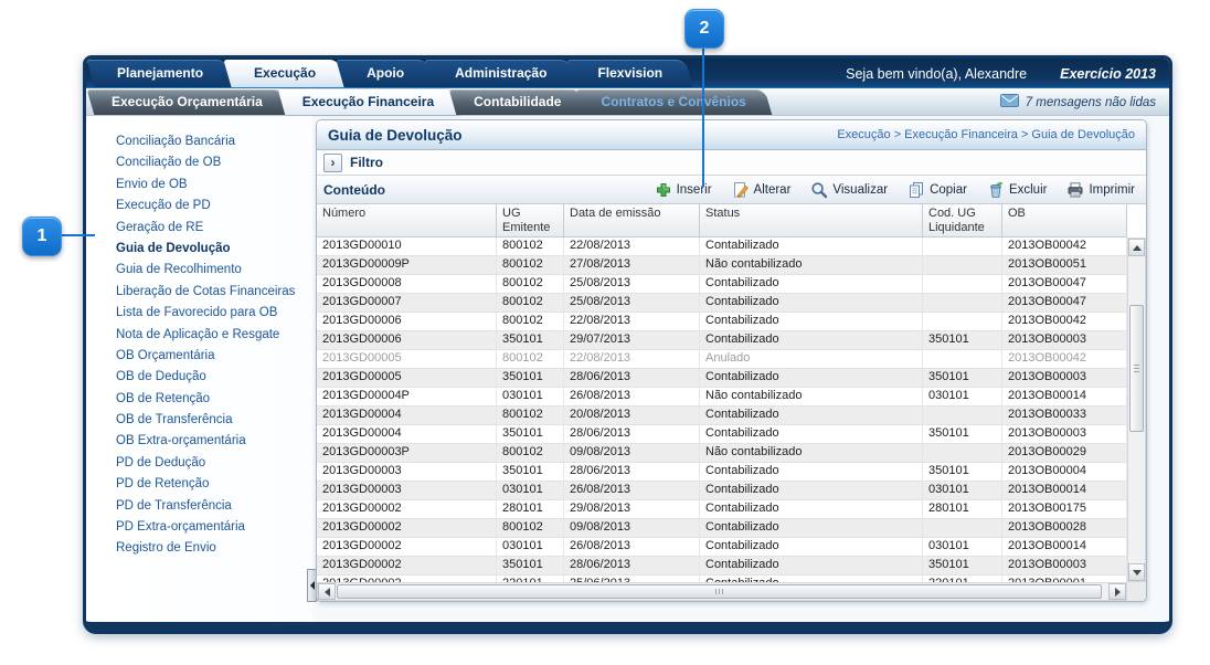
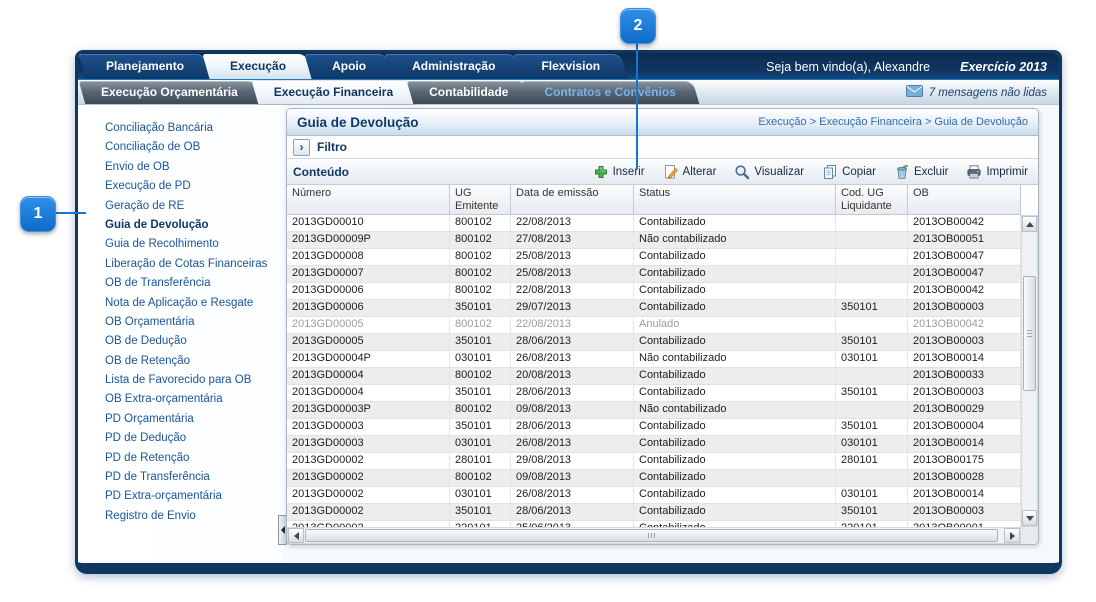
  Planejamento
  Execução
  Apoio
  Administração
  Flexvision
  Seja bem vindo(a), Alexandre
  Exercício 2013
  Execução Orçamentária
  Execução Financeira
  Contabilidade
  Contratos e Convênios
  7 mensagens não lidas
  Conciliação Bancária
  Conciliação de OB
  Envio de OB
  Execução de PD
  Geração de RE
  Guia de Devolução
  Guia de Recolhimento
  Liberação de Cotas Financeiras
- Lista de Favorecido para OB
+ OB de Transferência
  Nota de Aplicação e Resgate
  OB Orçamentária
  OB de Dedução
  OB de Retenção
- OB de Transferência
+ Lista de Favorecido para OB
  OB Extra-orçamentária
+ PD Orçamentária
  PD de Dedução
  PD de Retenção
  PD de Transferência
  PD Extra-orçamentária
  Registro de Envio
  Guia de Devolução
  Execução > Execução Financeira > Guia de Devolução
  ›
  Filtro
  Conteúdo
  Inserir
  Alterar
  Visualizar
  Copiar
  Excluir
  Imprimir
  Número
  UG Emitente
  Data de emissão
  Status
  Cod. UG Liquidante
  OB
  2013GD00010
  800102
  22/08/2013
  Contabilizado
  2013OB00042
  2013GD00009P
  800102
  27/08/2013
  Não contabilizado
  2013OB00051
  2013GD00008
  800102
  25/08/2013
  Contabilizado
  2013OB00047
  2013GD00007
  800102
  25/08/2013
  Contabilizado
  2013OB00047
  2013GD00006
  800102
  22/08/2013
  Contabilizado
  2013OB00042
  2013GD00006
  350101
  29/07/2013
  Contabilizado
  350101
  2013OB00003
  2013GD00005
  800102
  22/08/2013
  Anulado
  2013OB00042
  2013GD00005
  350101
  28/06/2013
  Contabilizado
  350101
  2013OB00003
  2013GD00004P
  030101
  26/08/2013
  Não contabilizado
  030101
  2013OB00014
  2013GD00004
  800102
  20/08/2013
  Contabilizado
  2013OB00033
  2013GD00004
  350101
  28/06/2013
  Contabilizado
  350101
  2013OB00003
  2013GD00003P
  800102
  09/08/2013
  Não contabilizado
  2013OB00029
  2013GD00003
  350101
  28/06/2013
  Contabilizado
  350101
  2013OB00004
  2013GD00003
  030101
  26/08/2013
  Contabilizado
  030101
  2013OB00014
  2013GD00002
  280101
  29/08/2013
  Contabilizado
  280101
  2013OB00175
  2013GD00002
  800102
  09/08/2013
  Contabilizado
  2013OB00028
  2013GD00002
  030101
  26/08/2013
  Contabilizado
  030101
  2013OB00014
  2013GD00002
  350101
  28/06/2013
  Contabilizado
  350101
  2013OB00003
  1
  2
